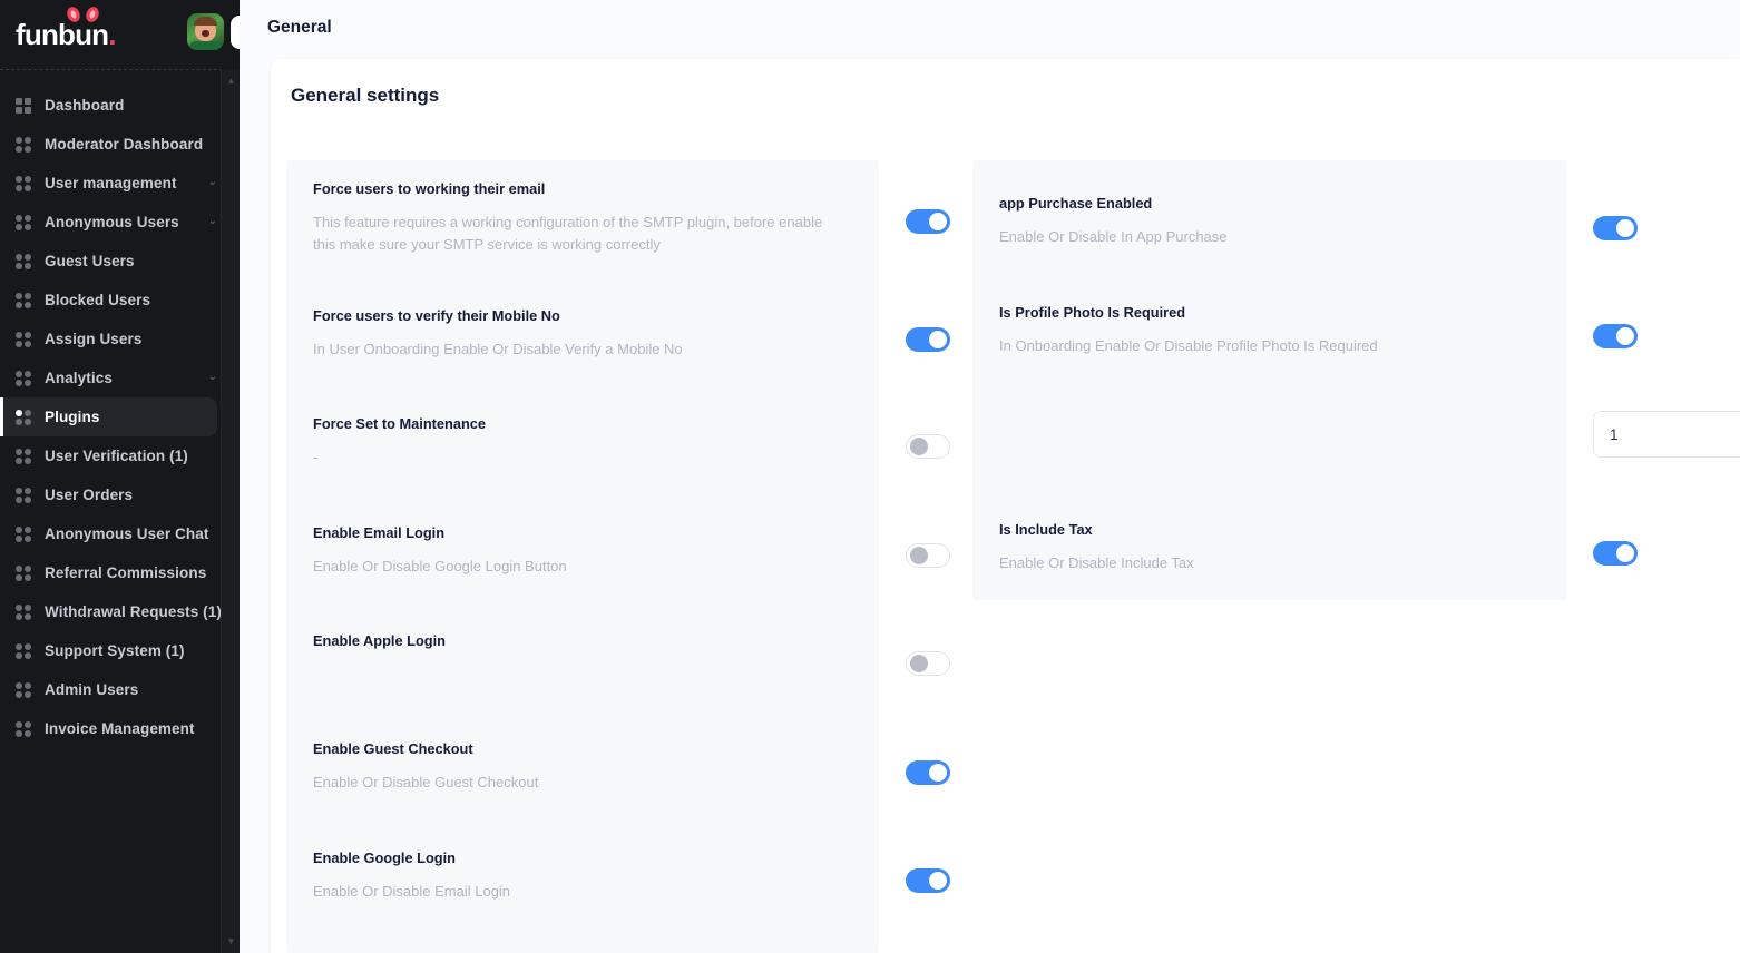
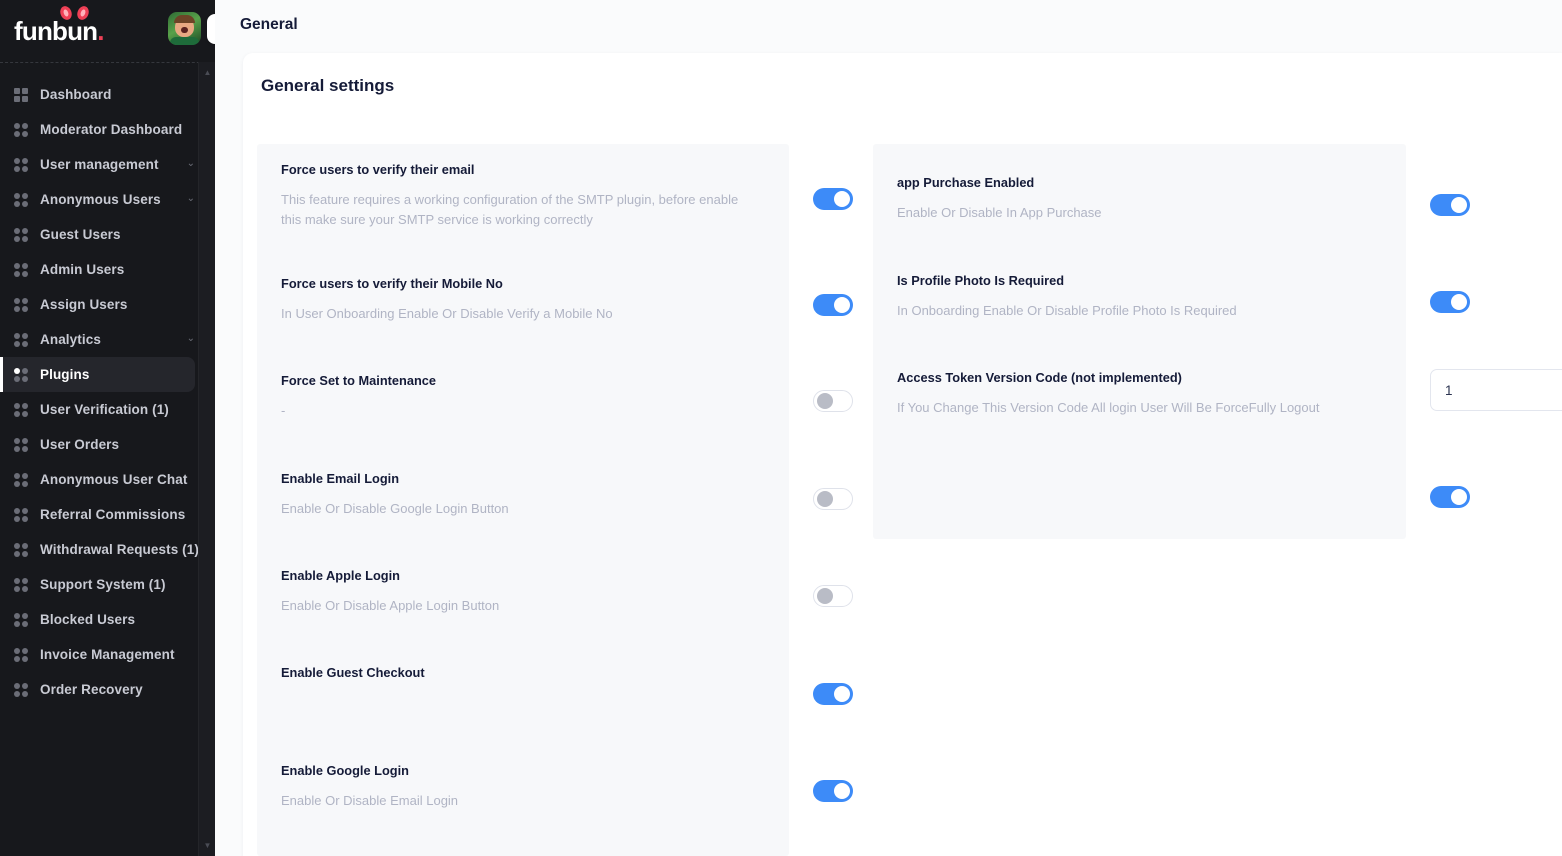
  funbun.
  Dashboard
  Moderator Dashboard
  User management
  ⌄
  Anonymous Users
  ⌄
  Guest Users
- Blocked Users
+ Admin Users
  Assign Users
  Analytics
  ⌄
  Plugins
  User Verification (1)
  User Orders
  Anonymous User Chat
  Referral Commissions
  Withdrawal Requests (1)
  Support System (1)
- Admin Users
+ Blocked Users
  Invoice Management
+ Order Recovery
  ▲
  ▼
  General
  General settings
- Force users to working their email
+ Force users to verify their email
  This feature requires a working configuration of the SMTP plugin, before enable this make sure your SMTP service is working correctly
  Force users to verify their Mobile No
  In User Onboarding Enable Or Disable Verify a Mobile No
  Force Set to Maintenance
  -
  Enable Email Login
  Enable Or Disable Google Login Button
  Enable Apple Login
+ Enable Or Disable Apple Login Button
  Enable Guest Checkout
- Enable Or Disable Guest Checkout
  Enable Google Login
  Enable Or Disable Email Login
  app Purchase Enabled
  Enable Or Disable In App Purchase
  Is Profile Photo Is Required
  In Onboarding Enable Or Disable Profile Photo Is Required
+ Access Token Version Code (not implemented)
+ If You Change This Version Code All login User Will Be ForceFully Logout
  1
- Is Include Tax
- Enable Or Disable Include Tax
